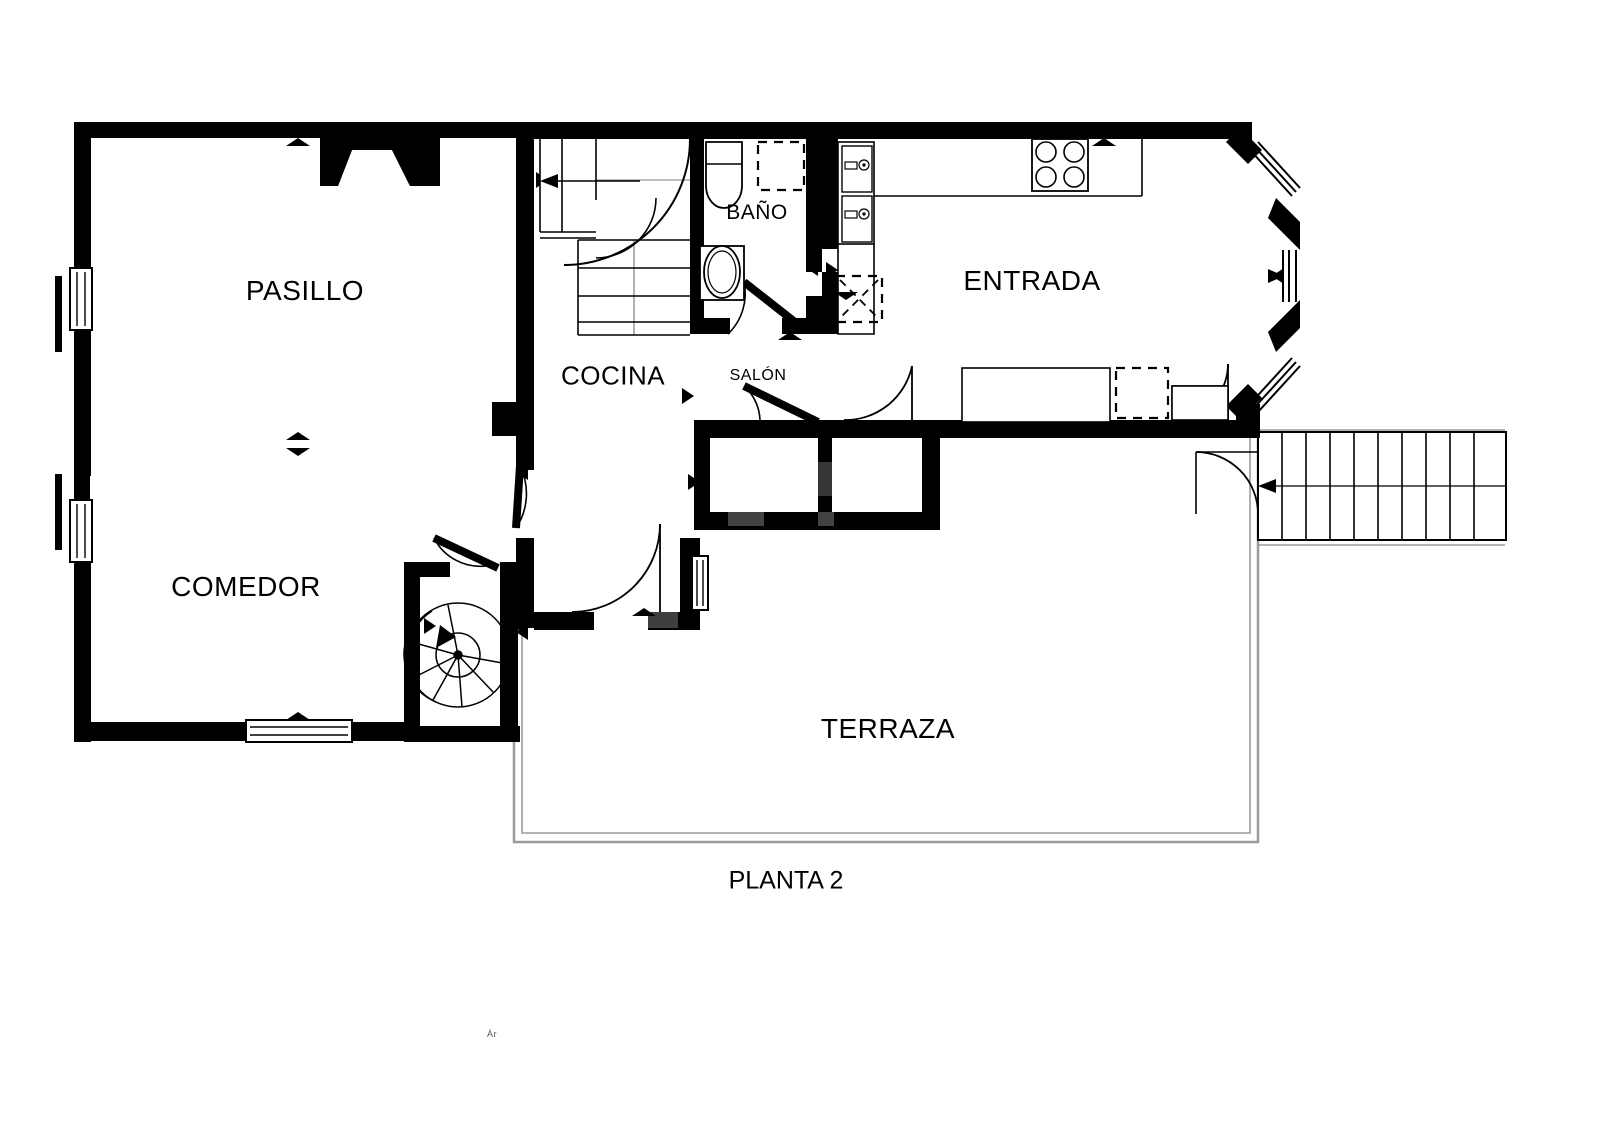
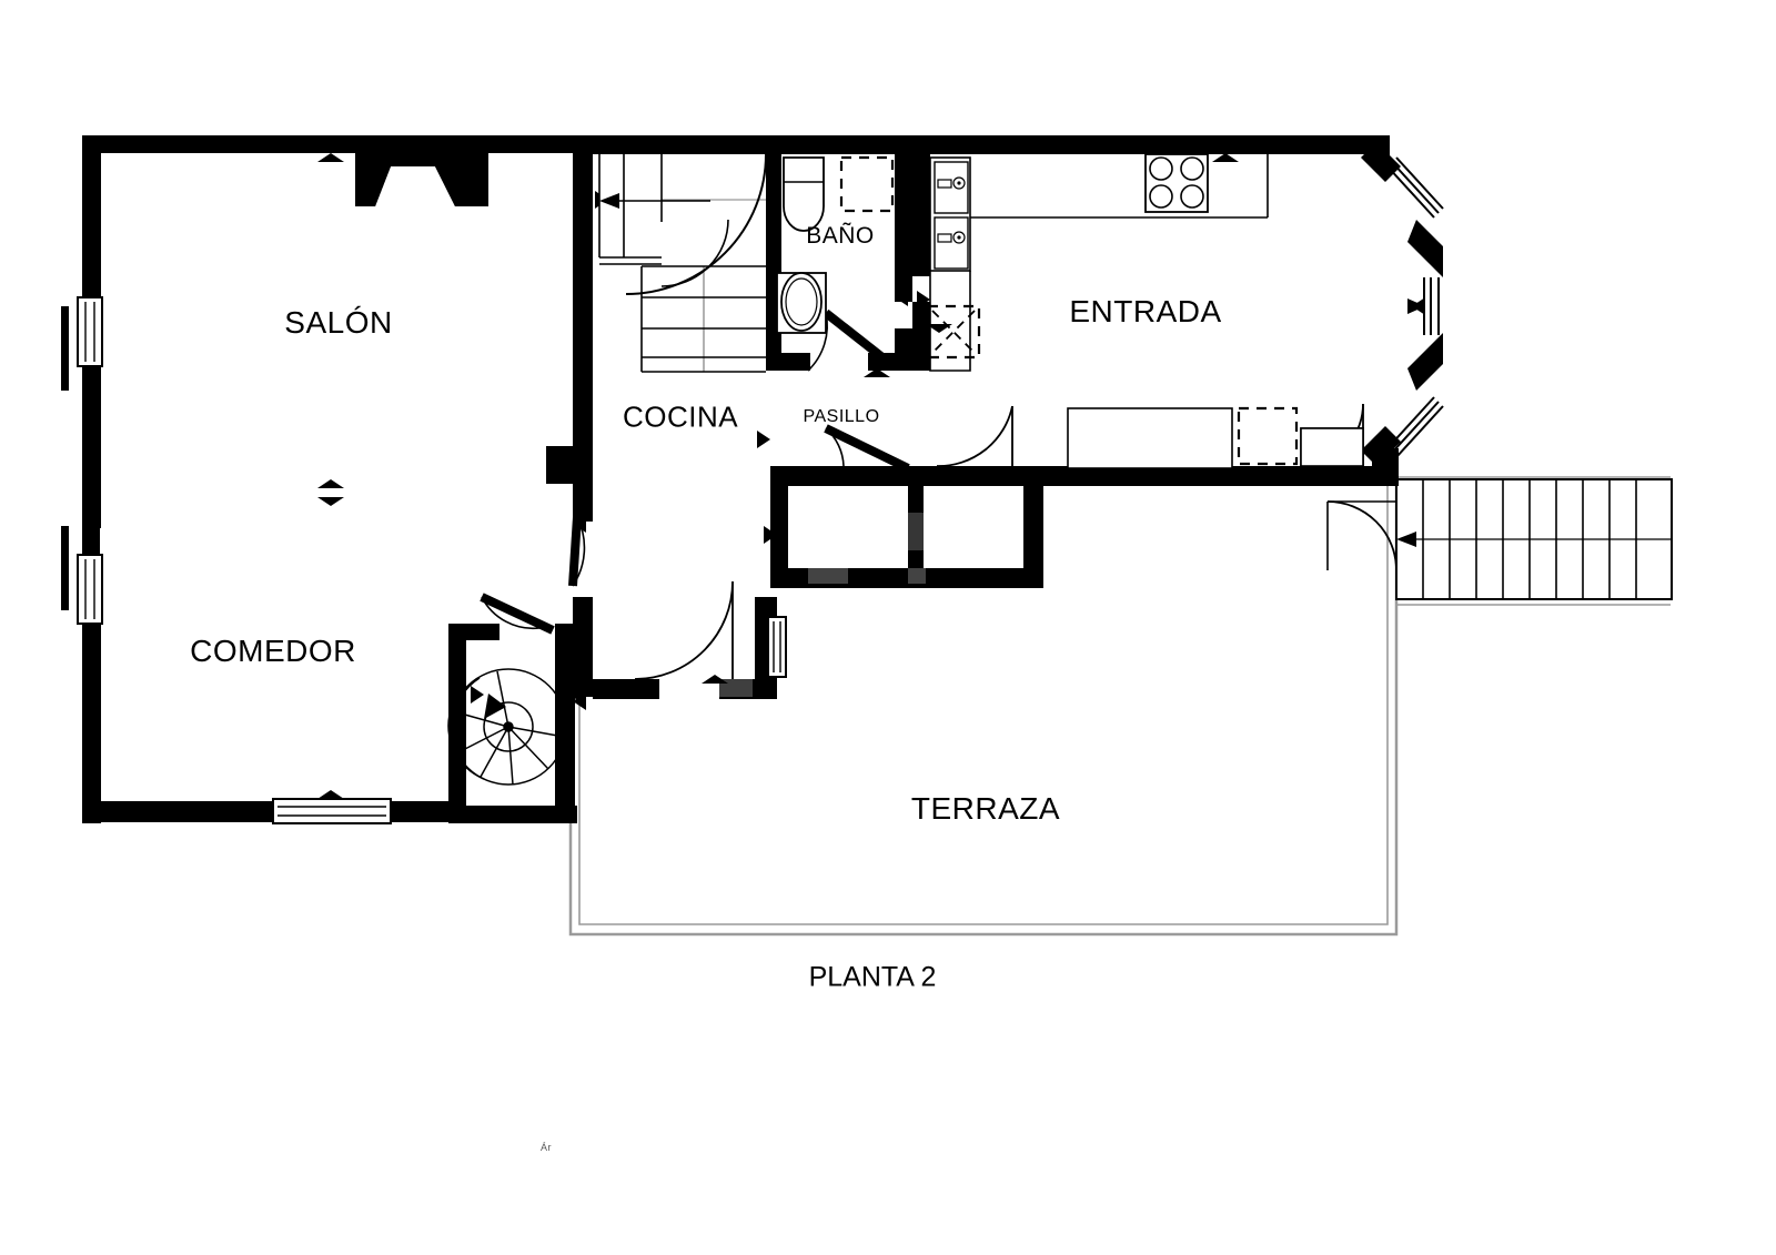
- PASILLO
+ SALÓN
  COMEDOR
  COCINA
- SALÓN
+ PASILLO
  BAÑO
  ENTRADA
  TERRAZA
  PLANTA 2
  Ár
